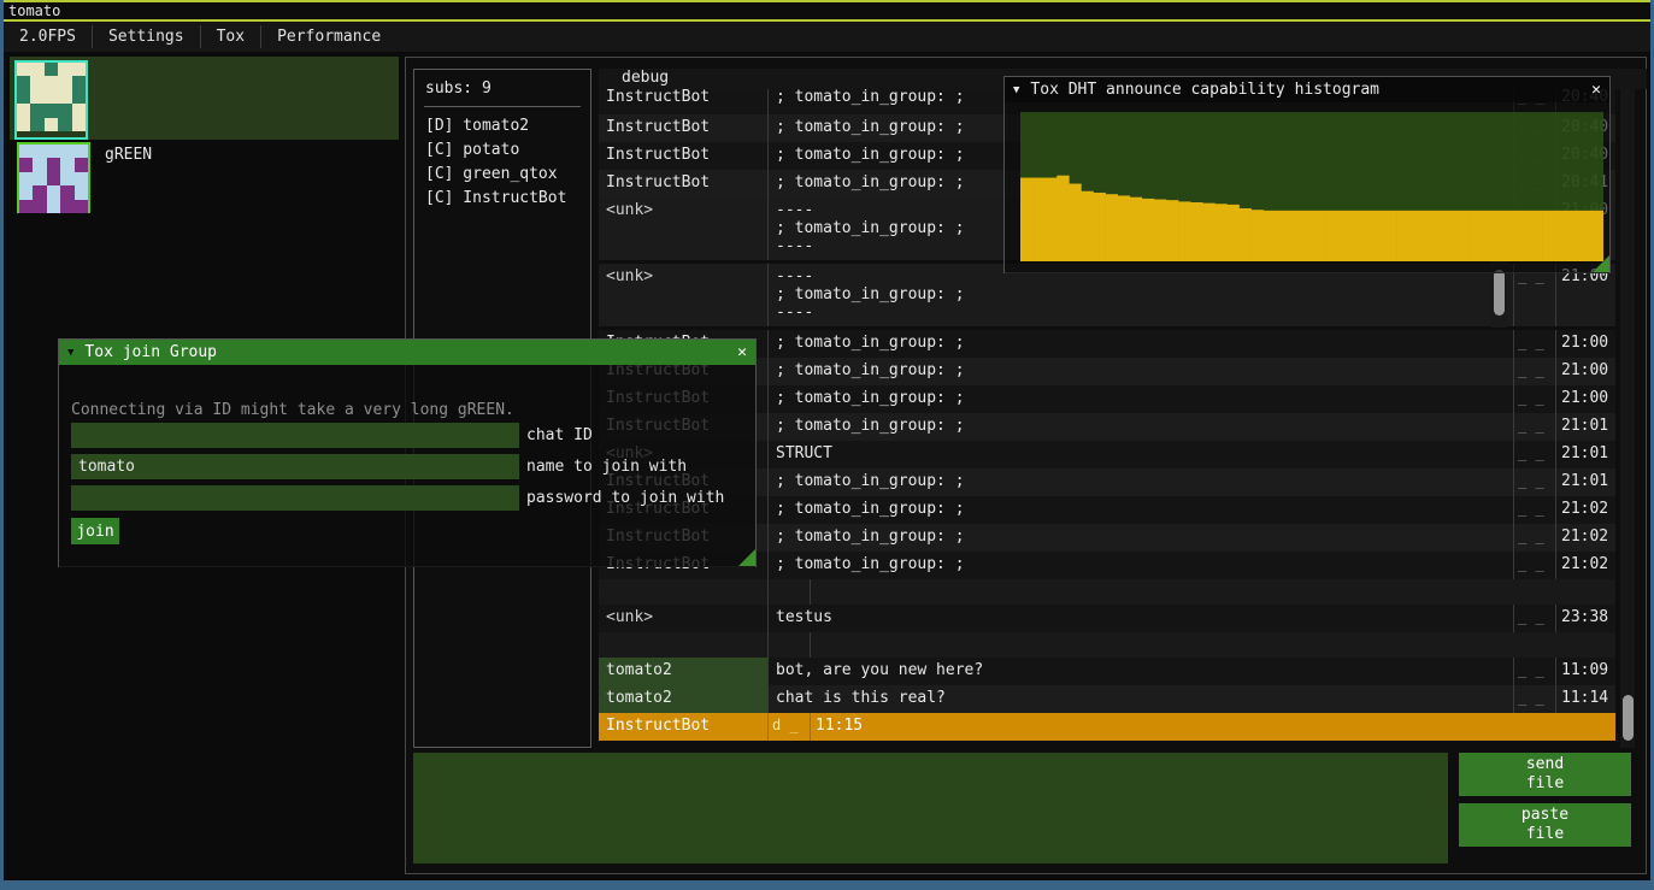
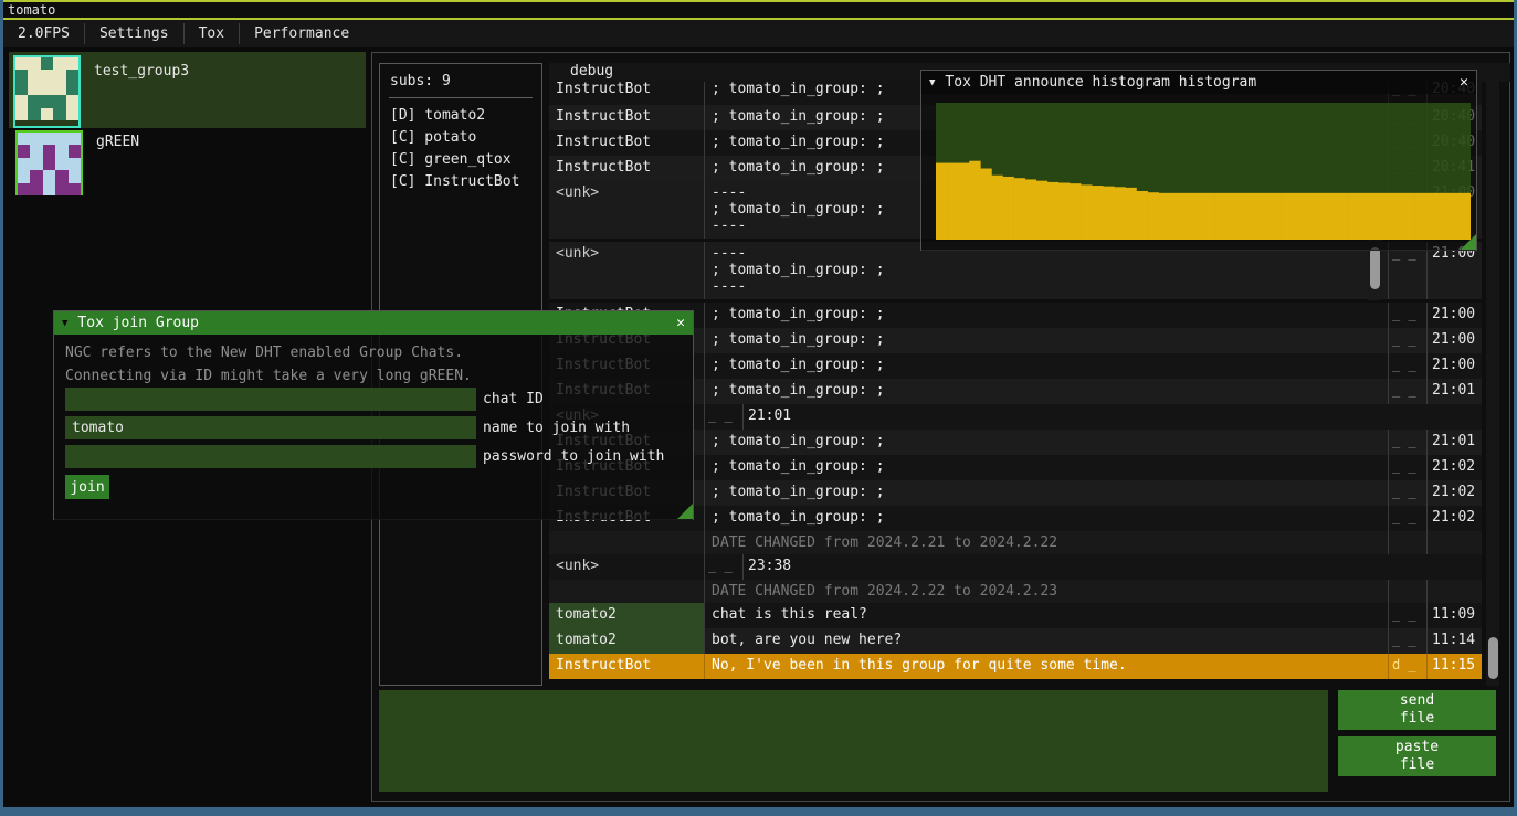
  tomato
  2.0FPS
  Settings
  Tox
  Performance
+ test_group3
  gREEN
  subs: 9
  [D] tomato2
  [C] potato
  [C] green_qtox
  [C] InstructBot
  debug
  InstructBot
  ; tomato_in_group: ;
  InstructBot
  ; tomato_in_group: ;
  20:40
  InstructBot
  ; tomato_in_group: ;
  20:40
  InstructBot
  ; tomato_in_group: ;
  20:41
  <unk>
  ----
  ; tomato_in_group: ;
  ----
  _ _
  21:00
  <unk>
  ----
  ; tomato_in_group: ;
  ----
  _ _
  21:00
  ; tomato_in_group: ;
  _ _
  21:00
  InstructBot
  ; tomato_in_group: ;
  _ _
  21:00
  InstructBot
  ; tomato_in_group: ;
  _ _
  21:00
  InstructBot
  ; tomato_in_group: ;
  _ _
  21:01
  <unk>
- STRUCT
  _ _
  21:01
  InstructBot
  ; tomato_in_group: ;
  _ _
  21:01
  InstructBot
  ; tomato_in_group: ;
  _ _
  21:02
  InstructBot
  ; tomato_in_group: ;
  _ _
  21:02
  InstructBot
  ; tomato_in_group: ;
  _ _
  21:02
+ DATE CHANGED from 2024.2.21 to 2024.2.22
  <unk>
- testus
  _ _
  23:38
+ DATE CHANGED from 2024.2.22 to 2024.2.23
  tomato2
- bot, are you new here?
+ chat is this real?
  _ _
  11:09
  tomato2
- chat is this real?
+ bot, are you new here?
  _ _
  11:14
  InstructBot
+ No, I've been in this group for quite some time.
  d _
  11:15
  send
  file
  paste
  file
  ▼
- Tox DHT announce capability histogram
+ Tox DHT announce histogram histogram
  ✕
  ▼
  Tox join Group
  ✕
+ NGC refers to the New DHT enabled Group Chats.
  Connecting via ID might take a very long gREEN.
  chat ID
  tomato
  name to join with
  password to join with
  join
